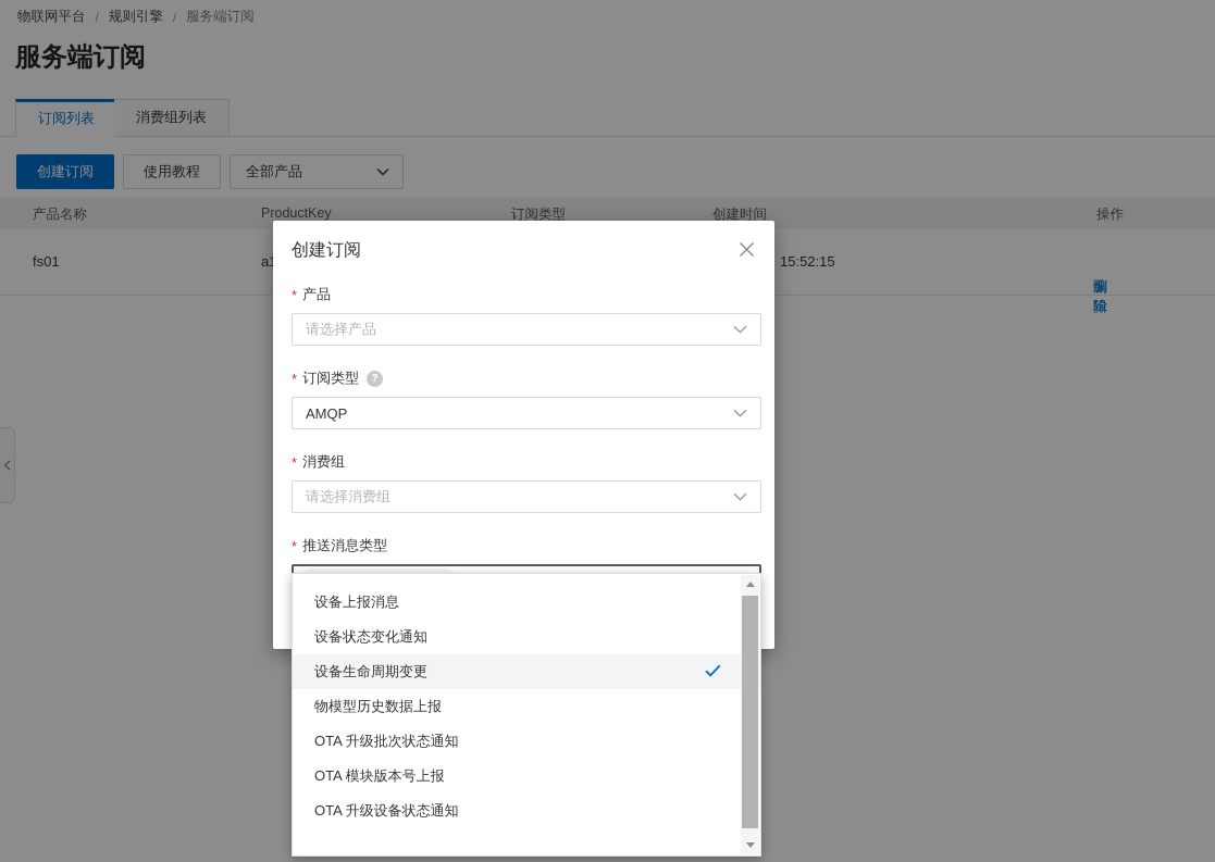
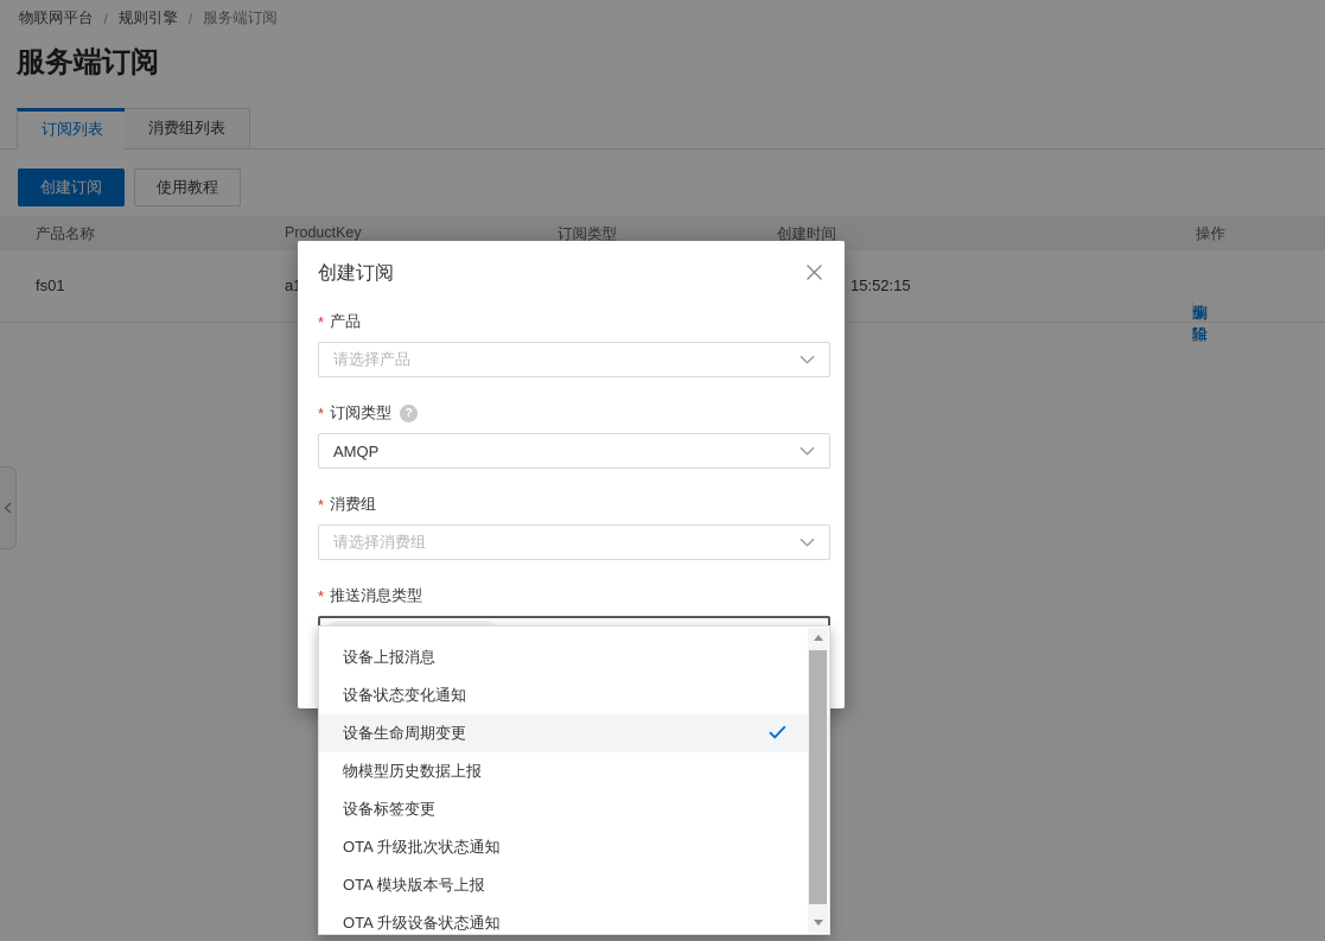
  物联网平台
  /
  规则引擎
  /
  服务端订阅
  服务端订阅
  订阅列表
  消费组列表
  创建订阅
  使用教程
- 全部产品
  产品名称
  ProductKey
  订阅类型
  创建时间
  操作
  fs01
  15:52:15
  编辑
  删除
  创建订阅
  *
  产品
  请选择产品
  *
  订阅类型
  ?
  AMQP
  *
  消费组
  请选择消费组
  *
  推送消息类型
  设备上报消息
  设备状态变化通知
  设备生命周期变更
  物模型历史数据上报
+ 设备标签变更
  OTA 升级批次状态通知
  OTA 模块版本号上报
  OTA 升级设备状态通知
